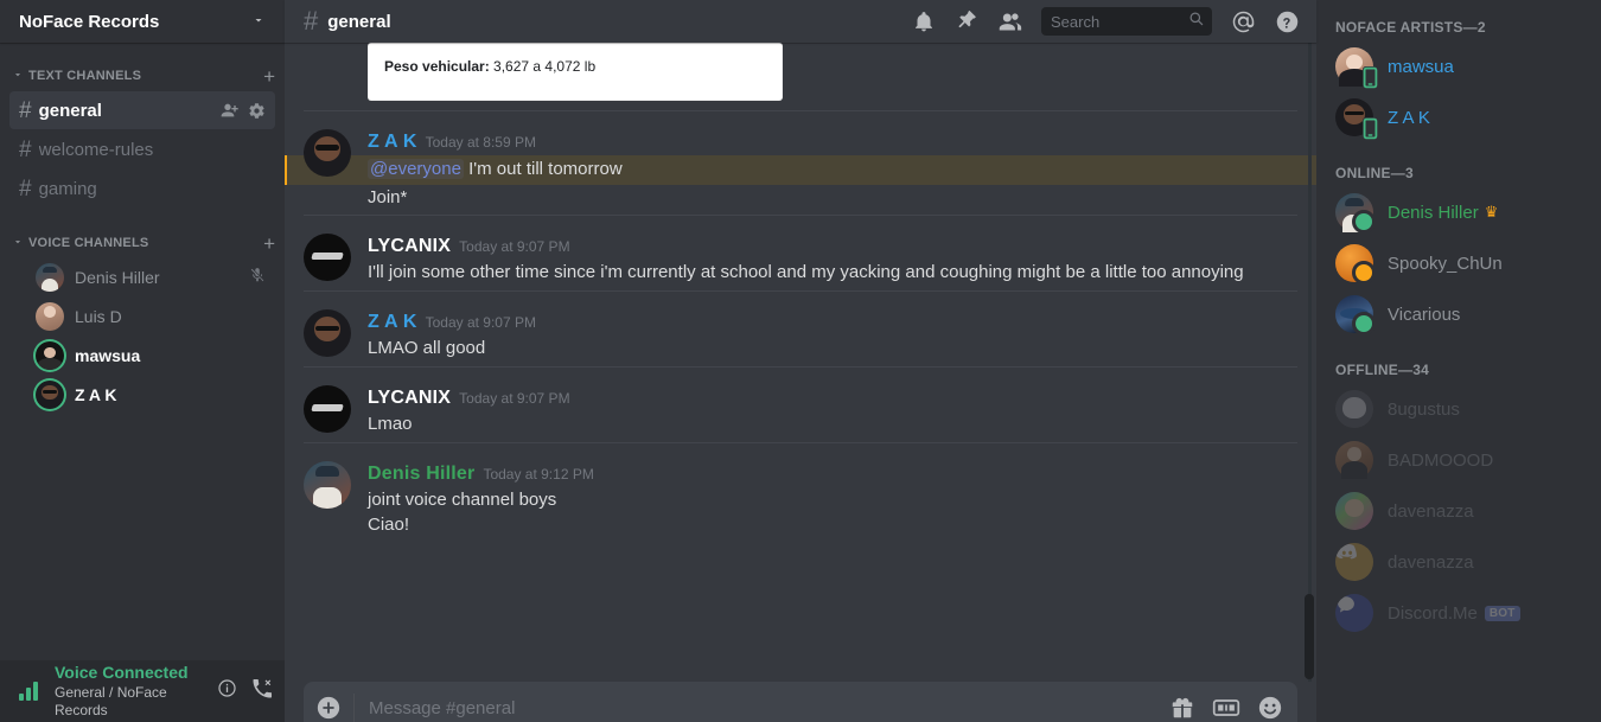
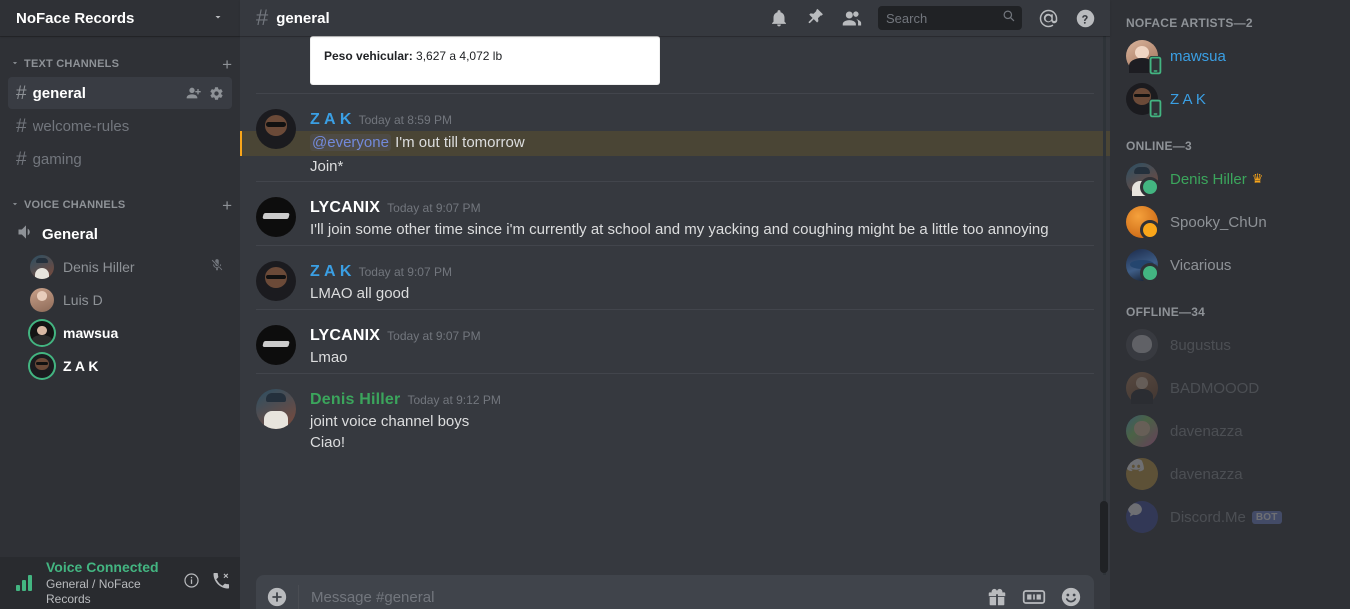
  NoFace Records
  TEXT CHANNELS
  +
  #
  general
  #
  welcome-rules
  #
  gaming
  VOICE CHANNELS
  +
+ General
  Denis Hiller
  Luis D
  mawsua
  Z A K
  Voice Connected
  General / NoFace Records
  #
  general
  Search
  Peso vehicular: 3,627 a 4,072 lb
  Z A K
  Today at 8:59 PM
  @everyone I'm out till tomorrow
  Join*
  LYCANIX
  Today at 9:07 PM
  I'll join some other time since i'm currently at school and my yacking and coughing might be a little too annoying
  Z A K
  Today at 9:07 PM
  LMAO all good
  LYCANIX
  Today at 9:07 PM
  Lmao
  Denis Hiller
  Today at 9:12 PM
  joint voice channel boys
  Ciao!
  Message #general
  NOFACE ARTISTS—2
  mawsua
  Z A K
  ONLINE—3
  Denis Hiller
  ♛
  Spooky_ChUn
  Vicarious
  OFFLINE—34
  8ugustus
  BADMOOOD
  davenazza
  davenazza
  Discord.Me
  BOT
